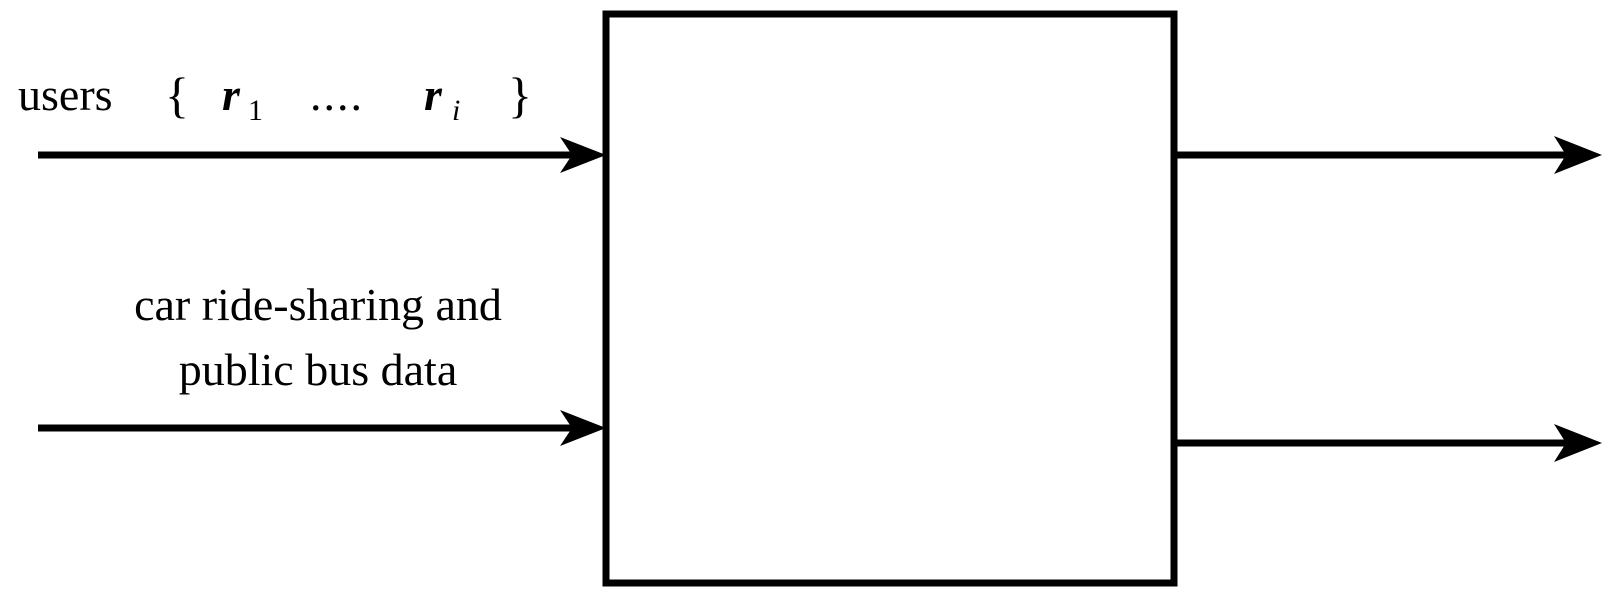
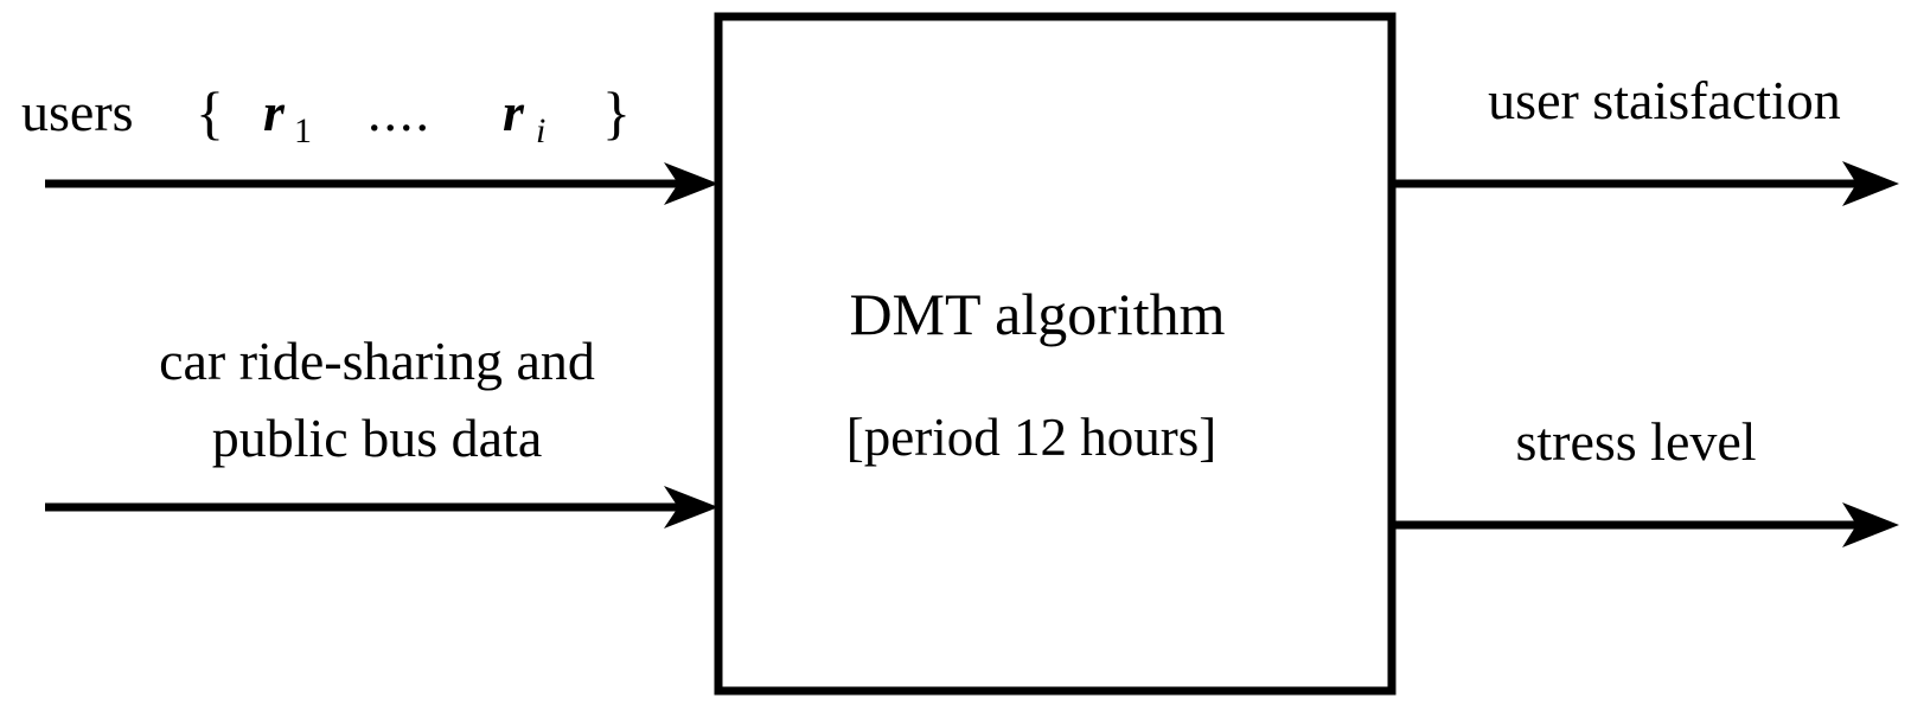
  users
  {
  r
  1
  ....
  r
  i
  }
  car ride-sharing and
  public bus data
+ DMT algorithm
+ [period 12 hours]
+ user staisfaction
+ stress level
